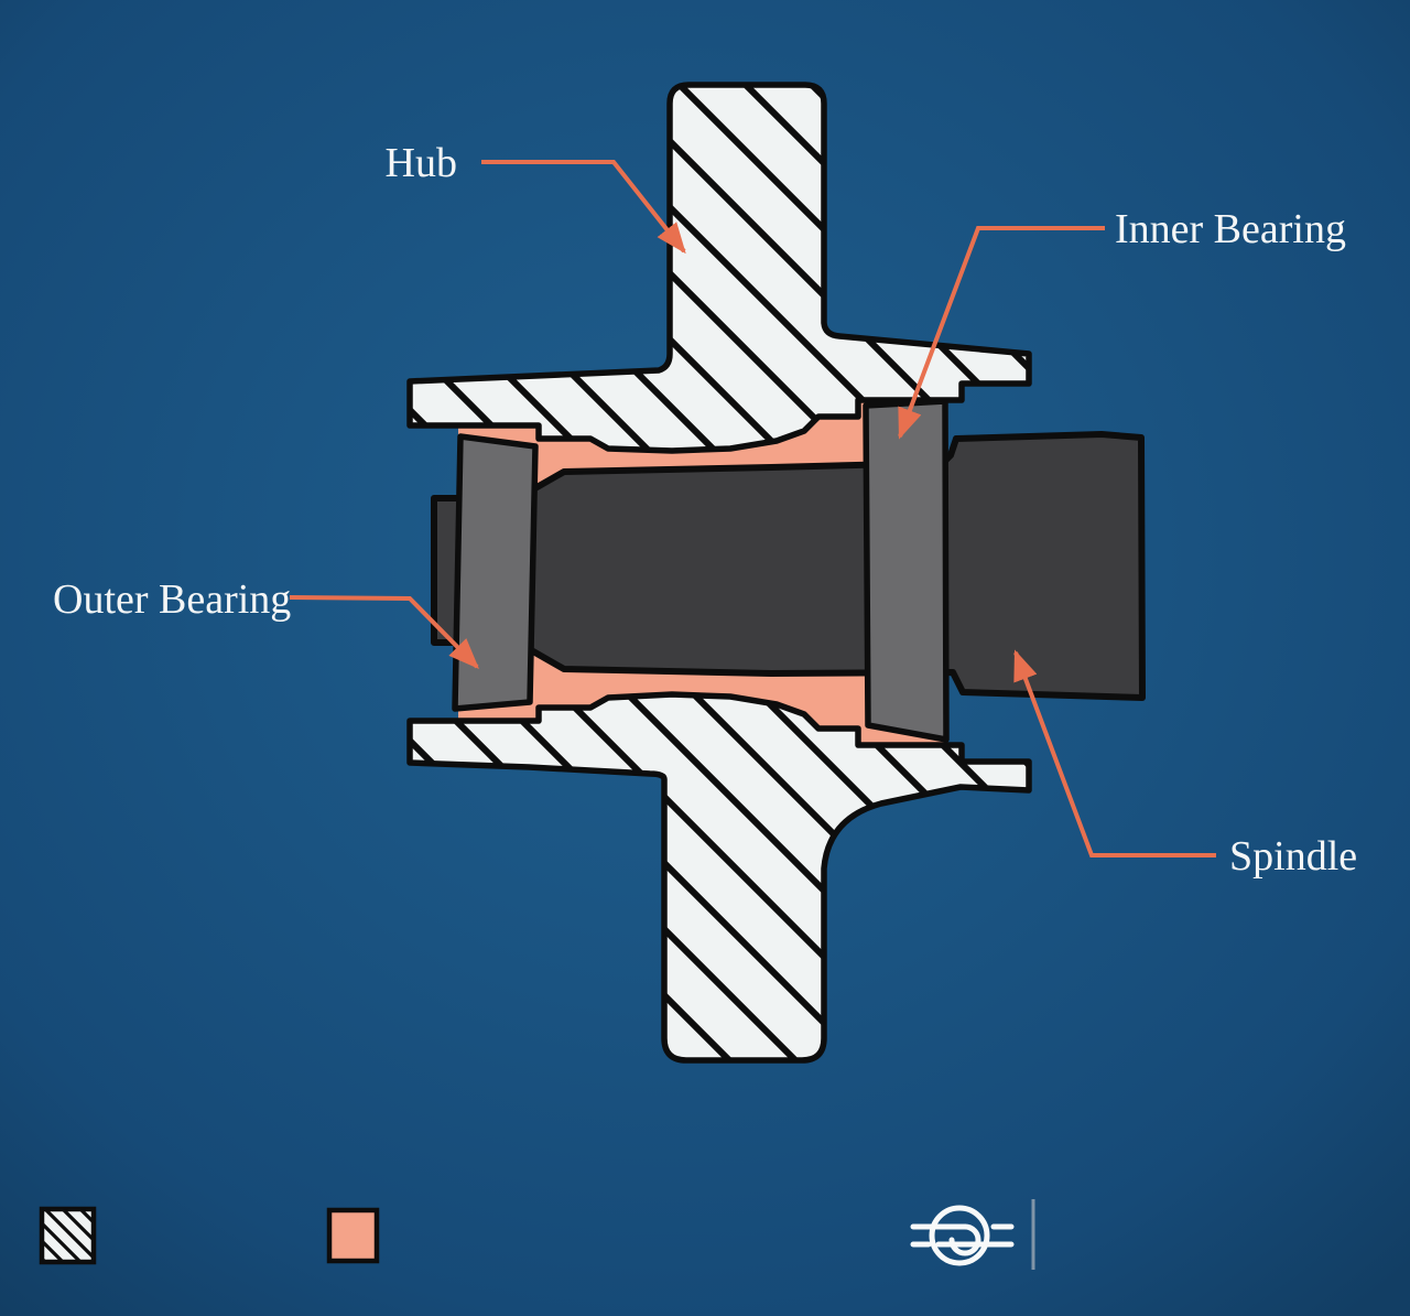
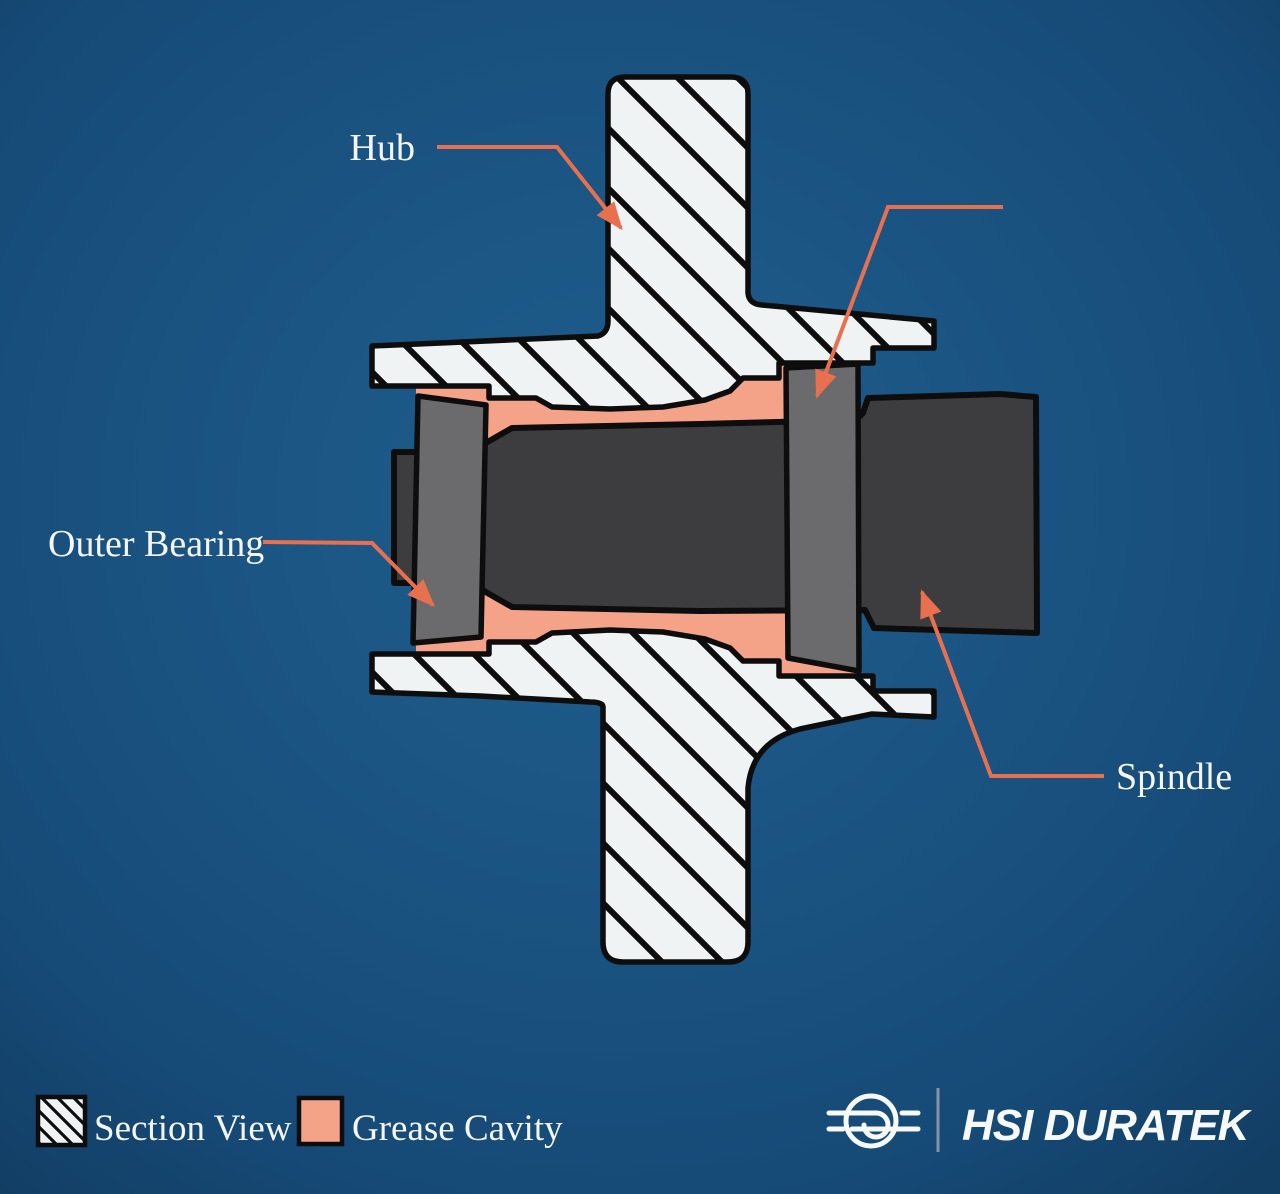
  Hub
- Inner Bearing
  Outer Bearing
  Spindle
+ Section View
+ Grease Cavity
+ HSI DURATEK
